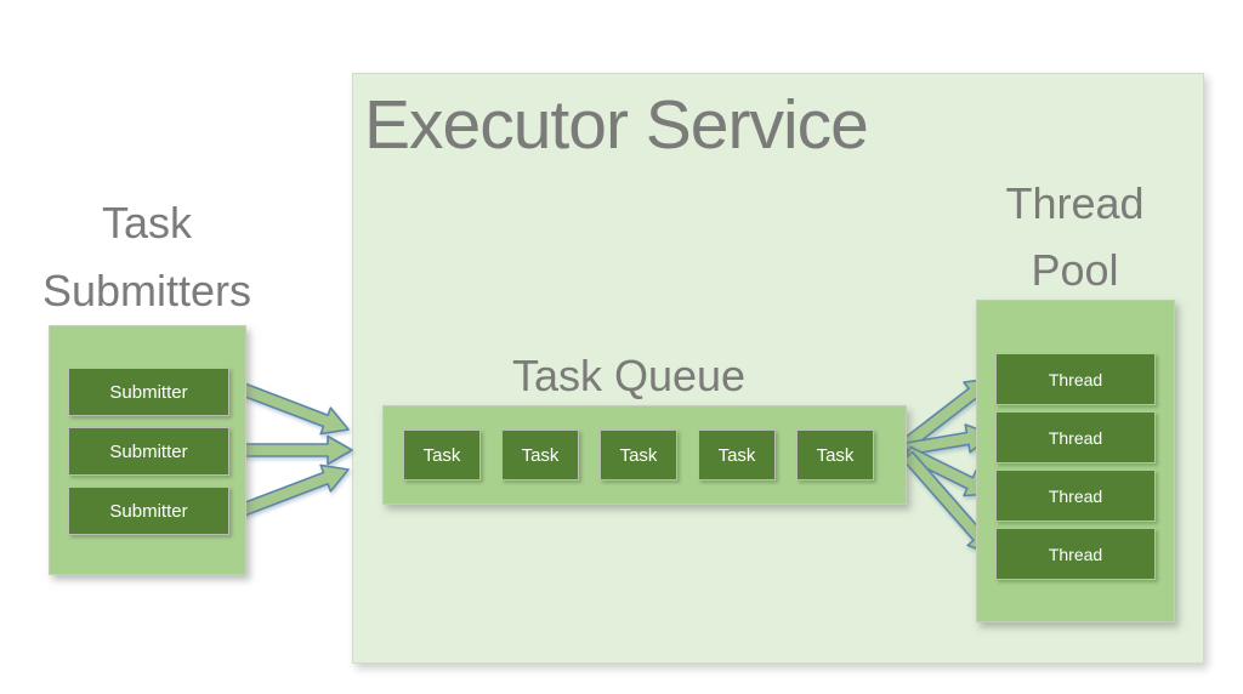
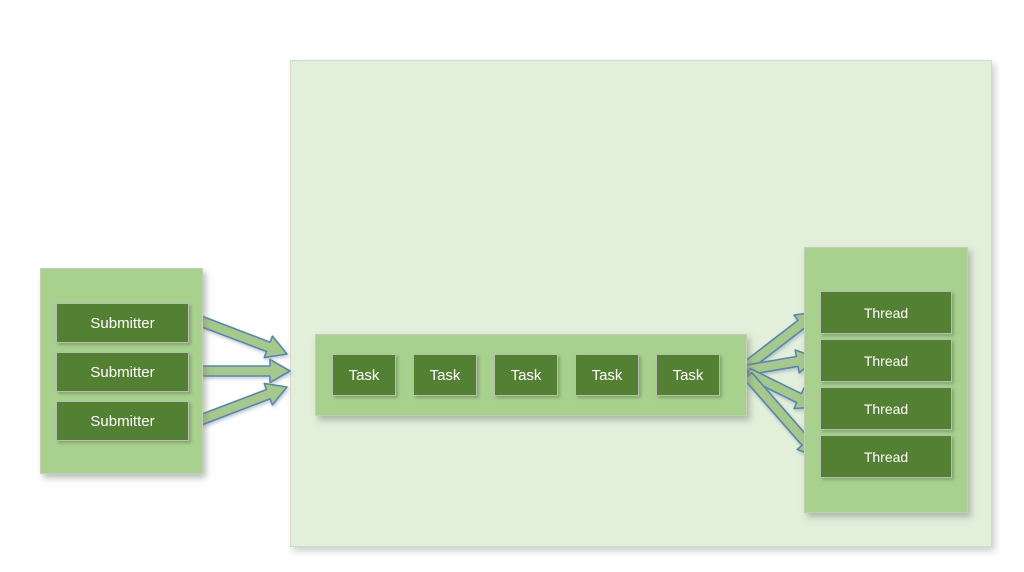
- Executor Service
- Task Submitters
- Task Queue
- Thread Pool
  Submitter
  Submitter
  Submitter
  Task
  Task
  Task
  Task
  Task
  Thread
  Thread
  Thread
  Thread
